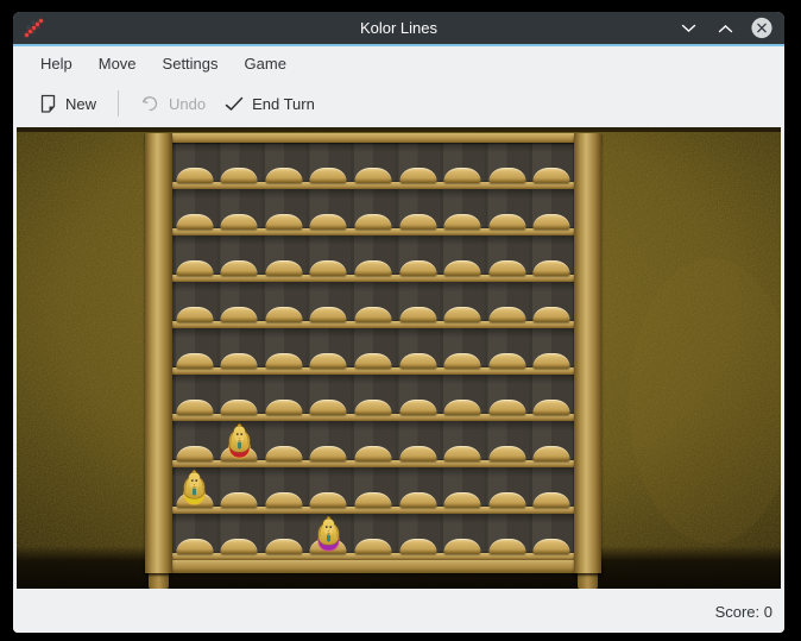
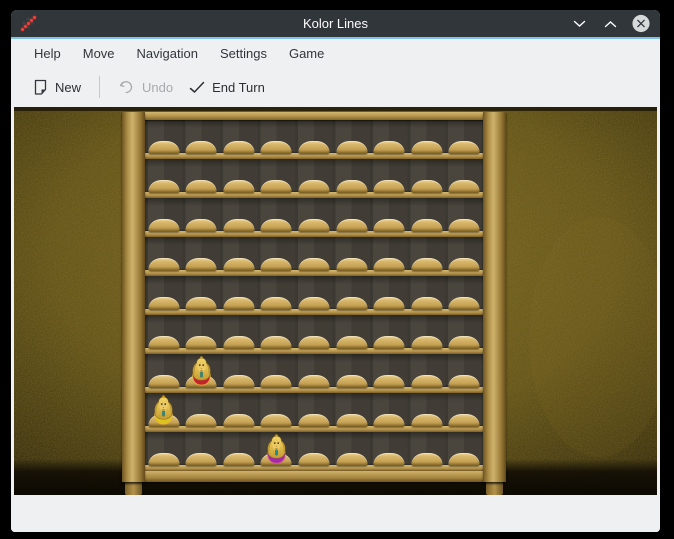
  Kolor Lines
  Help
  Move
+ Navigation
  Settings
  Game
  New
  Undo
  End Turn
- Score: 0
